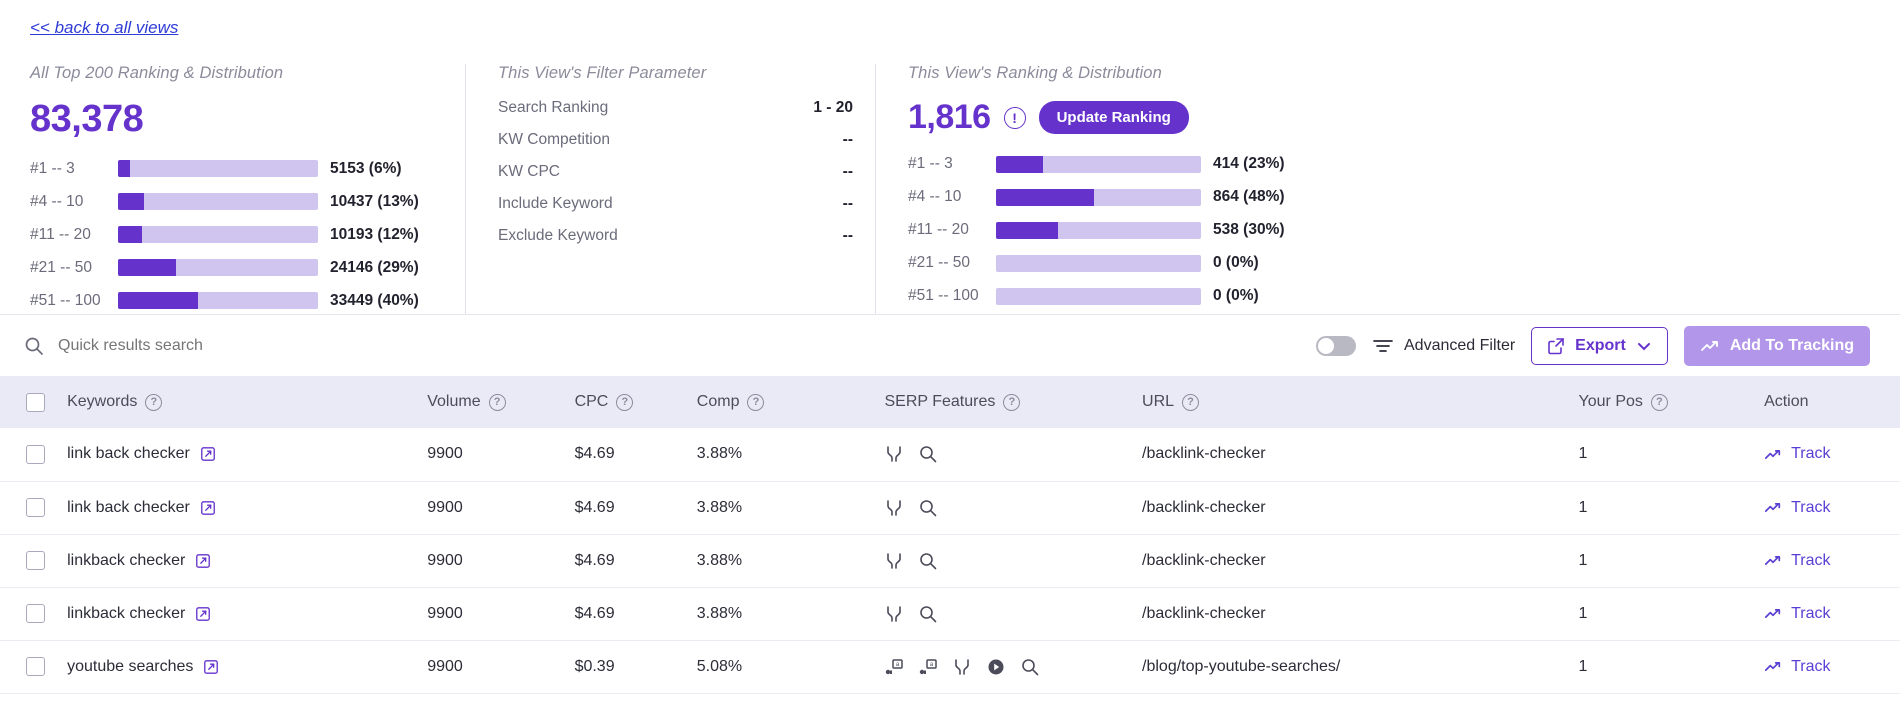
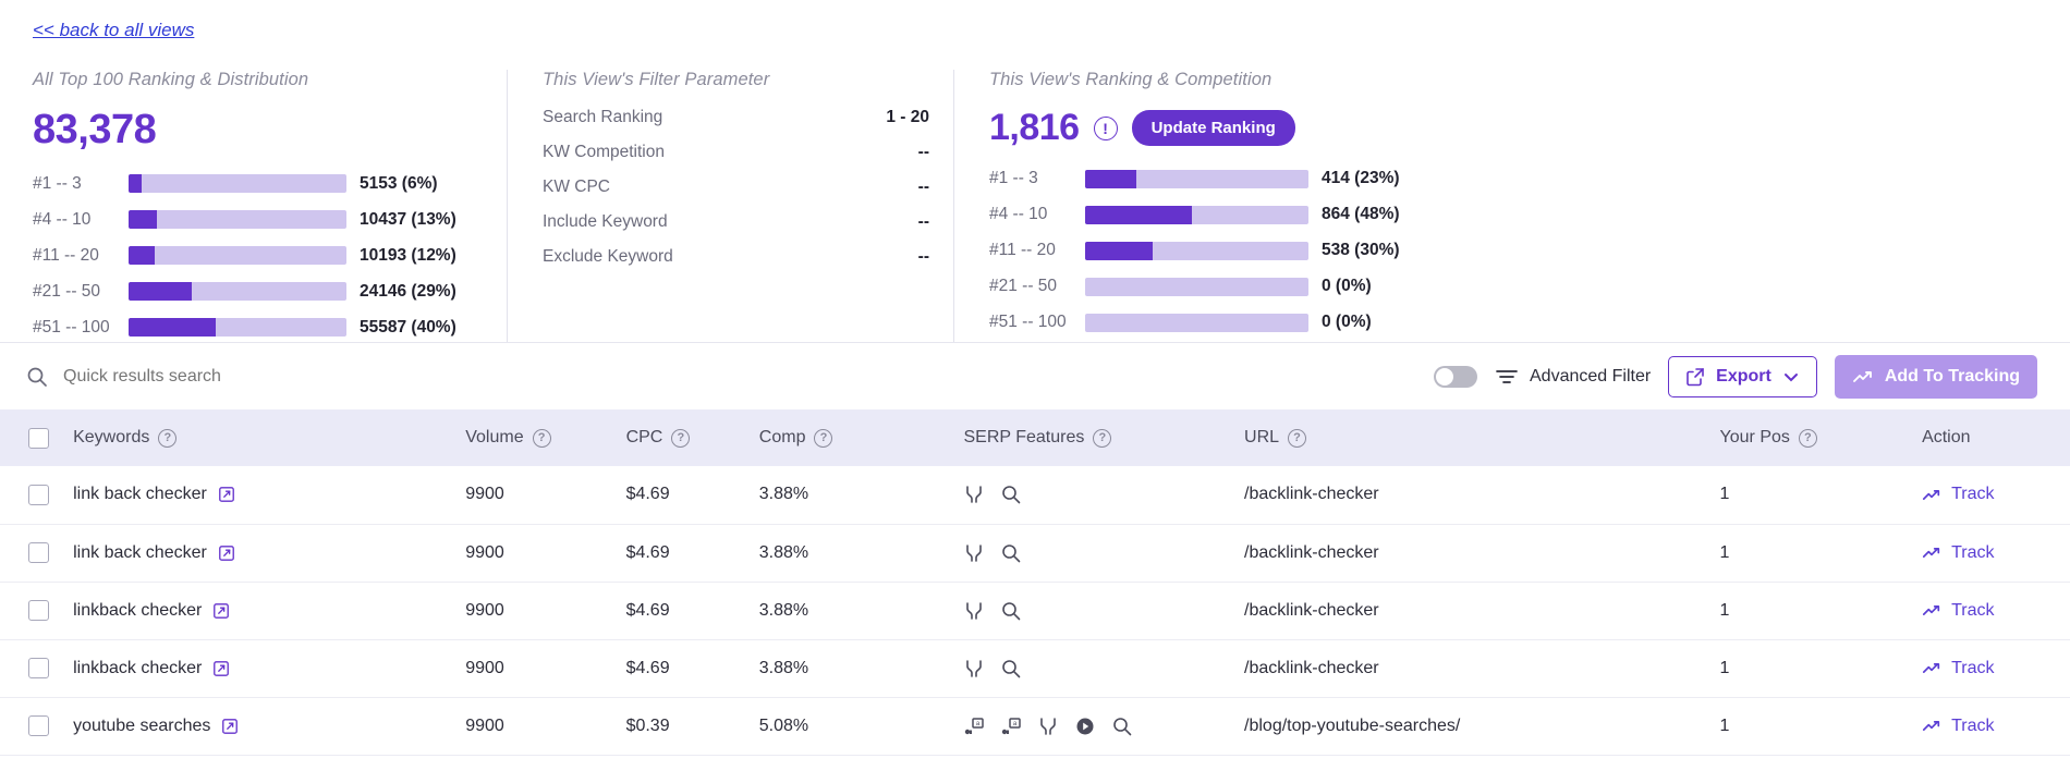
  << back to all views
- All Top 200 Ranking & Distribution
+ All Top 100 Ranking & Distribution
  83,378
  #1 -- 3
  5153 (6%)
  #4 -- 10
  10437 (13%)
  #11 -- 20
  10193 (12%)
  #21 -- 50
  24146 (29%)
  #51 -- 100
- 33449 (40%)
+ 55587 (40%)
  This View's Filter Parameter
  Search Ranking
  1 - 20
  KW Competition
  --
  KW CPC
  --
  Include Keyword
  --
  Exclude Keyword
  --
- This View's Ranking & Distribution
+ This View's Ranking & Competition
  1,816
  !
  Update Ranking
  #1 -- 3
  414 (23%)
  #4 -- 10
  864 (48%)
  #11 -- 20
  538 (30%)
  #21 -- 50
  0 (0%)
  #51 -- 100
  0 (0%)
  Quick results search
  Advanced Filter
  Export
  Add To Tracking
  	Keywords ?	Volume ?	CPC ?	Comp ?	SERP Features ?	URL ?	Your Pos ?	Action
  	link back checker	9900	$4.69	3.88%		/backlink-checker	1	Track
  	link back checker	9900	$4.69	3.88%		/backlink-checker	1	Track
  	linkback checker	9900	$4.69	3.88%		/backlink-checker	1	Track
  	linkback checker	9900	$4.69	3.88%		/backlink-checker	1	Track
  	youtube searches	9900	$0.39	5.08%		/blog/top-youtube-searches/	1	Track
